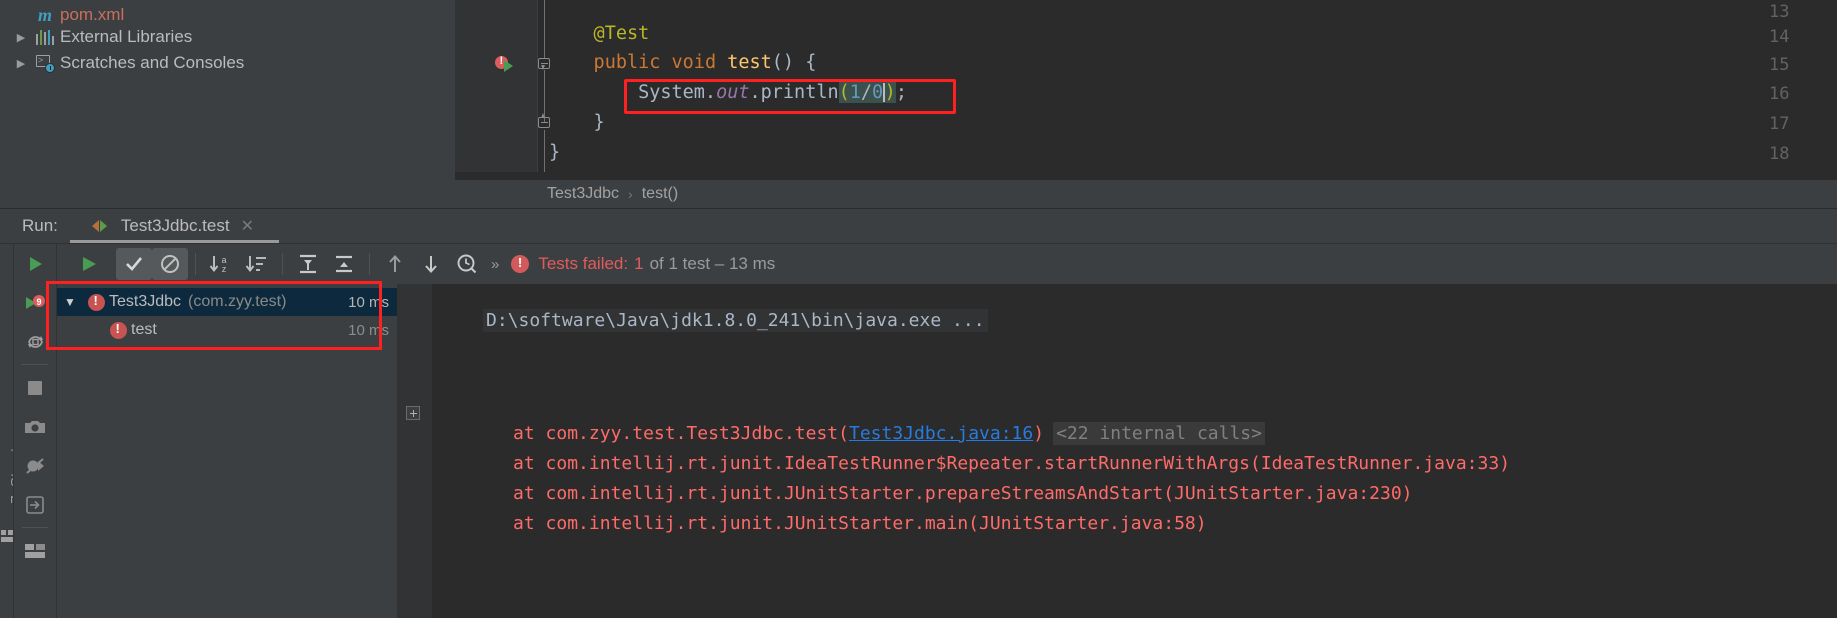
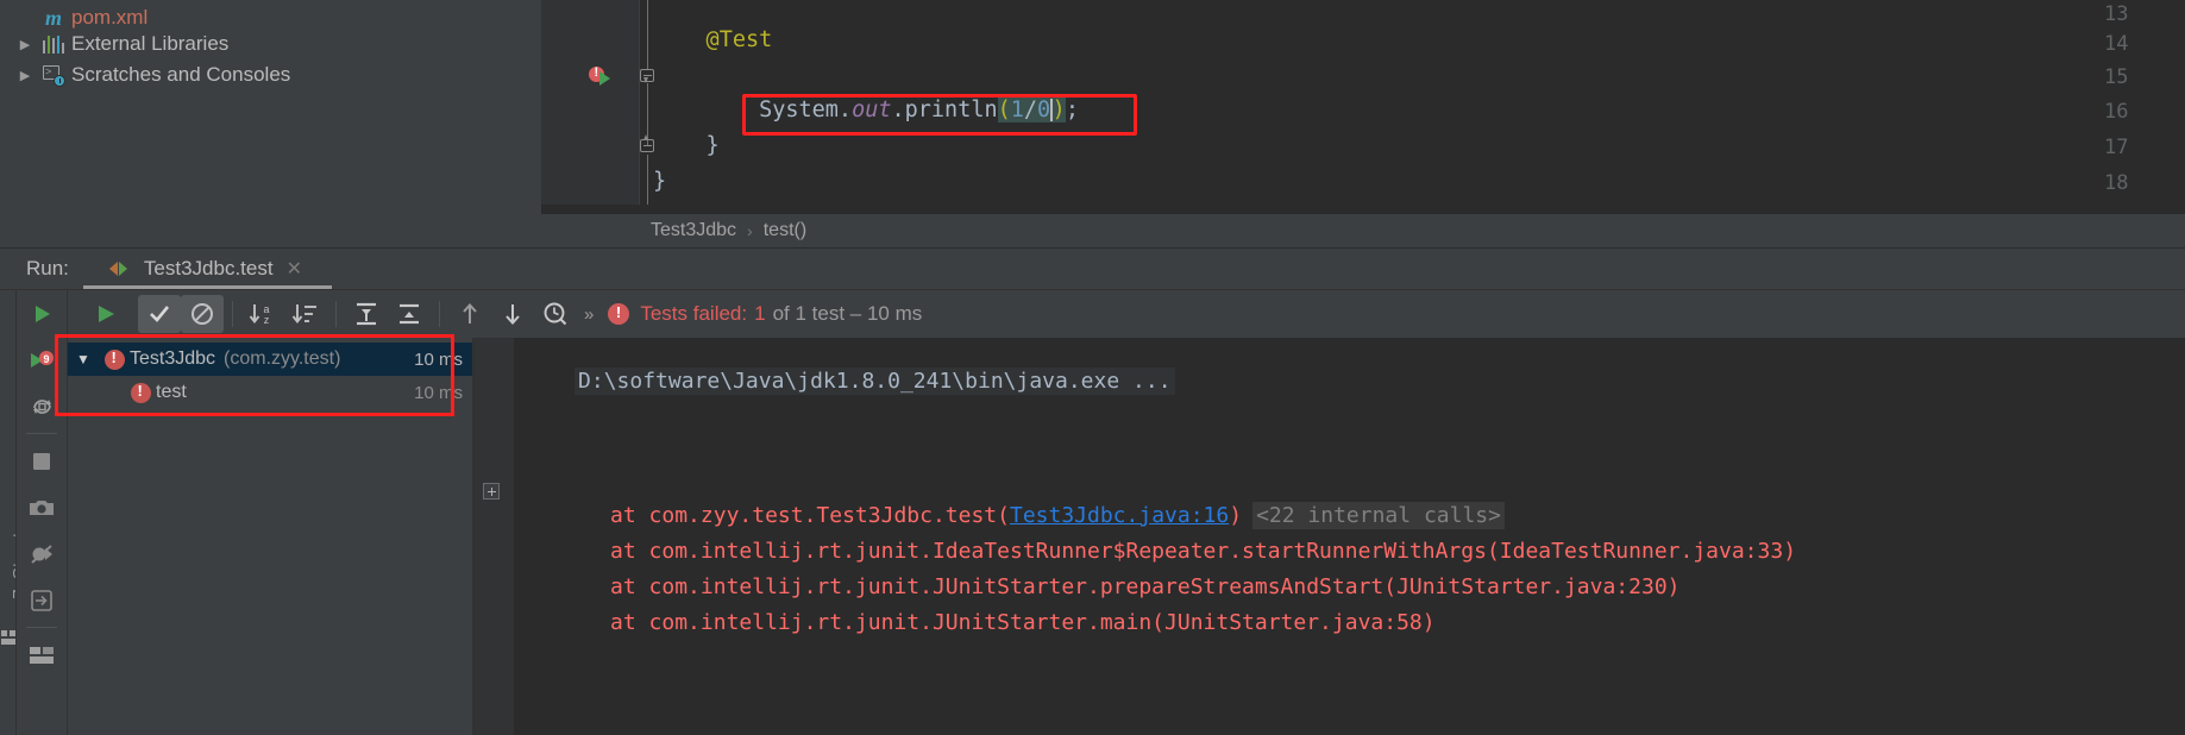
  m
  pom.xml
  ▶
  External Libraries
  ▶
  >
  Scratches and Consoles
  13
  14
  15
  16
  17
  18
  @Test
- public void test() {
  System.out.println(1/0);
  }
  }
  Test3Jdbc
  ›
  test()
  Run:
  Test3Jdbc.test
  ✕
  9
  a
  z
  »
  Tests failed:
  1
- of 1 test – 13 ms
+ of 1 test – 10 ms
  ▼
  Test3Jdbc
  (com.zyy.test)
  10 ms
  test
  10 ms
  D:\software\Java\jdk1.8.0_241\bin\java.exe ...
  at com.zyy.test.Test3Jdbc.test(Test3Jdbc.java:16) <22 internal calls>
  at com.intellij.rt.junit.IdeaTestRunner$Repeater.startRunnerWithArgs(IdeaTestRunner.java:33)
  at com.intellij.rt.junit.JUnitStarter.prepareStreamsAndStart(JUnitStarter.java:230)
  at com.intellij.rt.junit.JUnitStarter.main(JUnitStarter.java:58)
